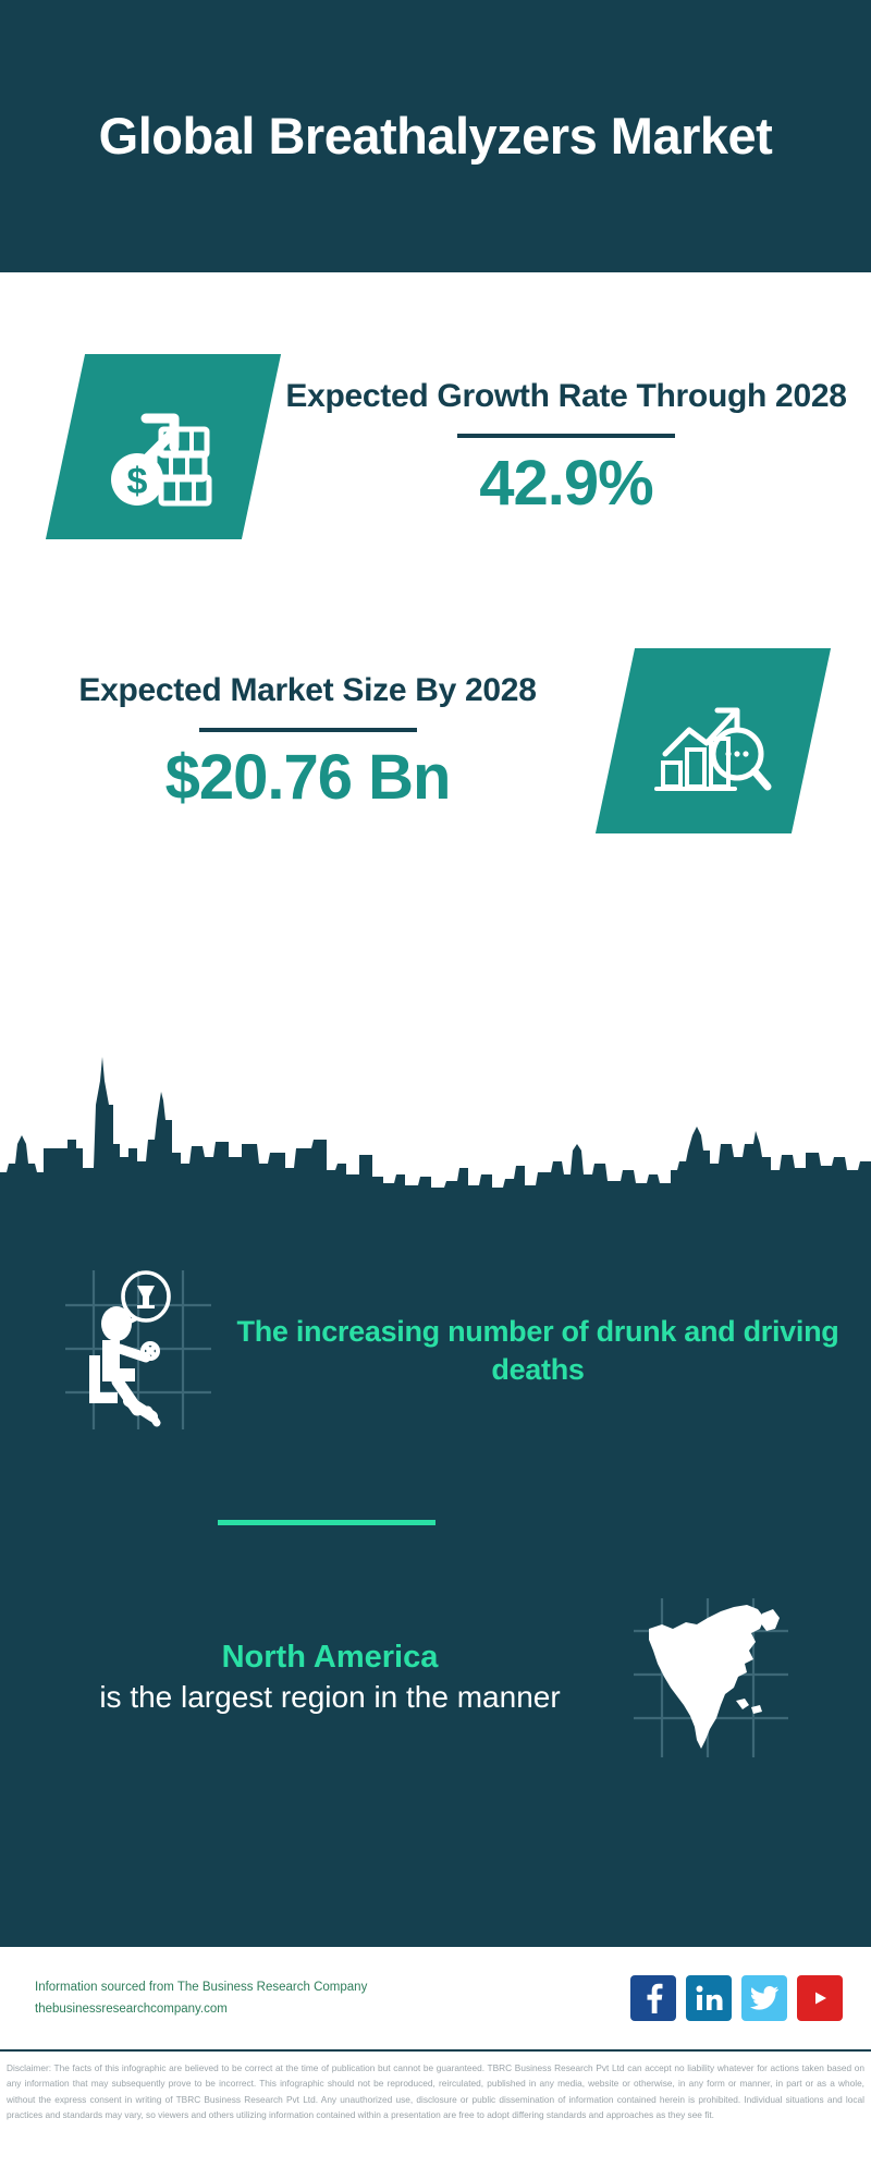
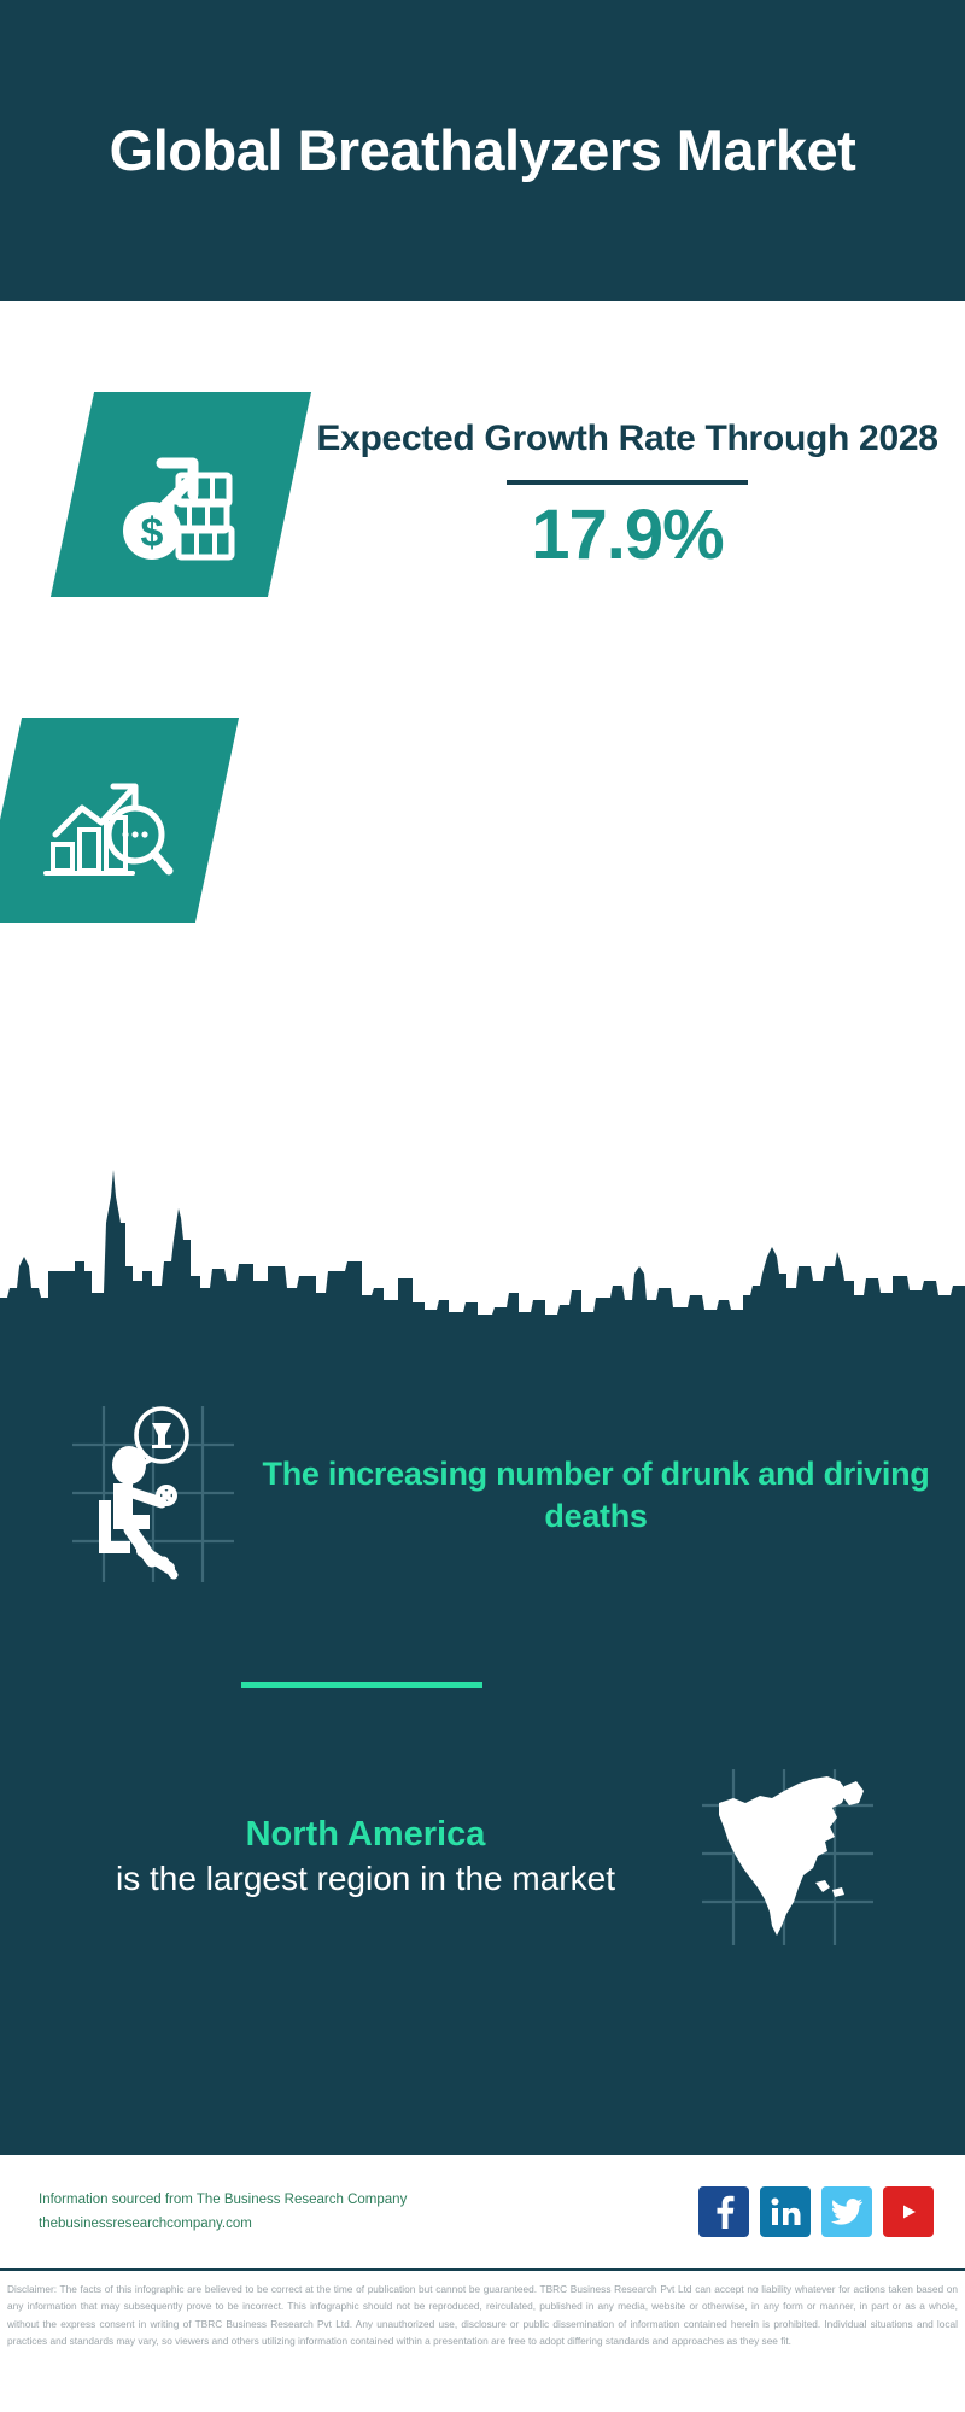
  Global Breathalyzers Market
  Expected Growth Rate Through 2028
- 42.9%
+ 17.9%
- Expected Market Size By 2028
- $20.76 Bn
  The increasing number of drunk and driving deaths
  North America
- is the largest region in the manner
+ is the largest region in the market
  Information sourced from The Business Research Company
  thebusinessresearchcompany.com
  Disclaimer: The facts of this infographic are believed to be correct at the time of publication but cannot be guaranteed. TBRC Business Research Pvt Ltd can accept no liability whatever for actions taken based on any information that may subsequently prove to be incorrect. This infographic should not be reproduced, reirculated, published in any media, website or otherwise, in any form or manner, in part or as a whole, without the express consent in writing of TBRC Business Research Pvt Ltd. Any unauthorized use, disclosure or public dissemination of information contained herein is prohibited. Individual situations and local practices and standards may vary, so viewers and others utilizing information contained within a presentation are free to adopt differing standards and approaches as they see fit.
